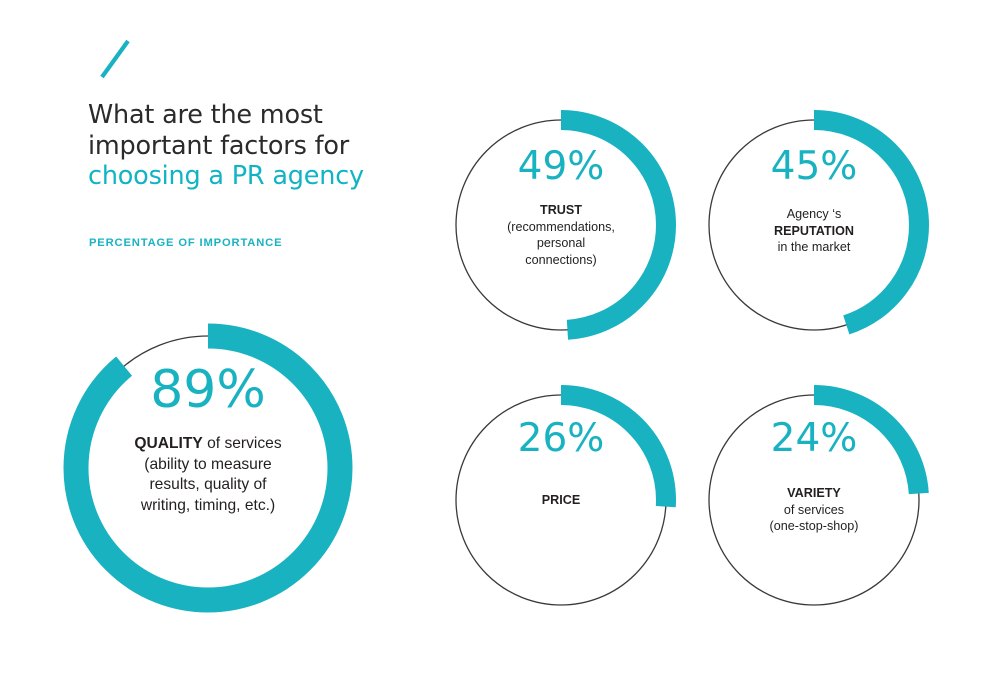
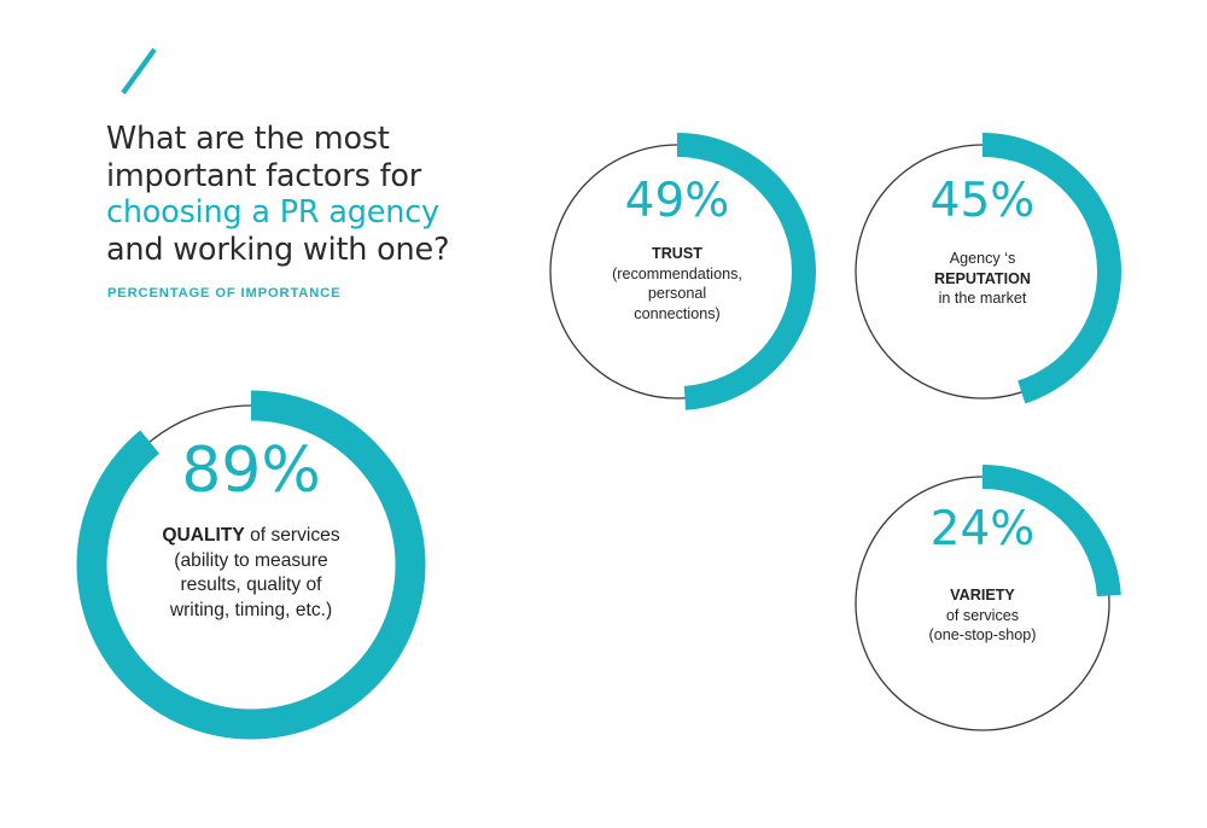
  What are the most
  important factors for
  choosing a PR agency
+ and working with one?
  PERCENTAGE OF IMPORTANCE
  89%
  QUALITY of services
  (ability to measure
  results, quality of
  writing, timing, etc.)
  49%
  TRUST
  (recommendations,
  personal
  connections)
  45%
  Agency ‘s
  REPUTATION
  in the market
- 26%
- PRICE
  24%
  VARIETY
  of services
  (one-stop-shop)
